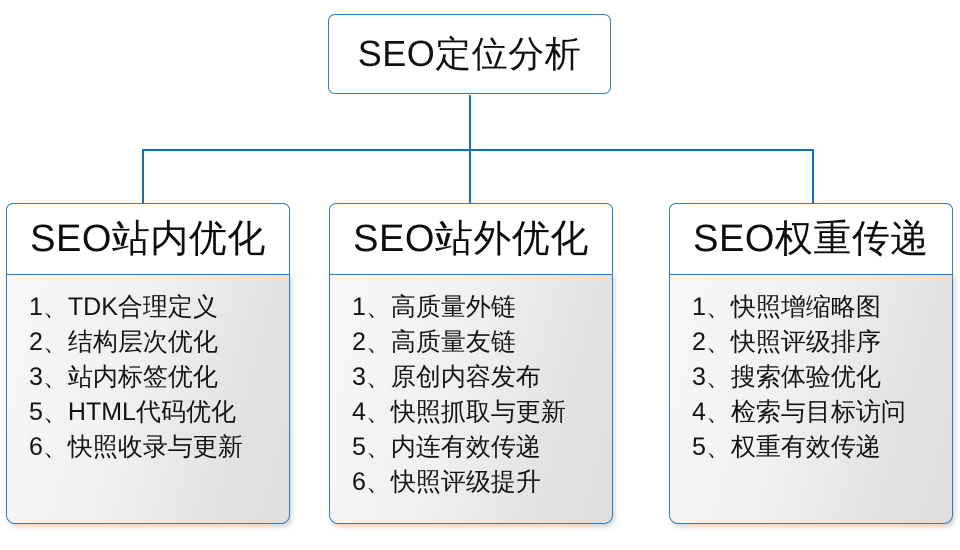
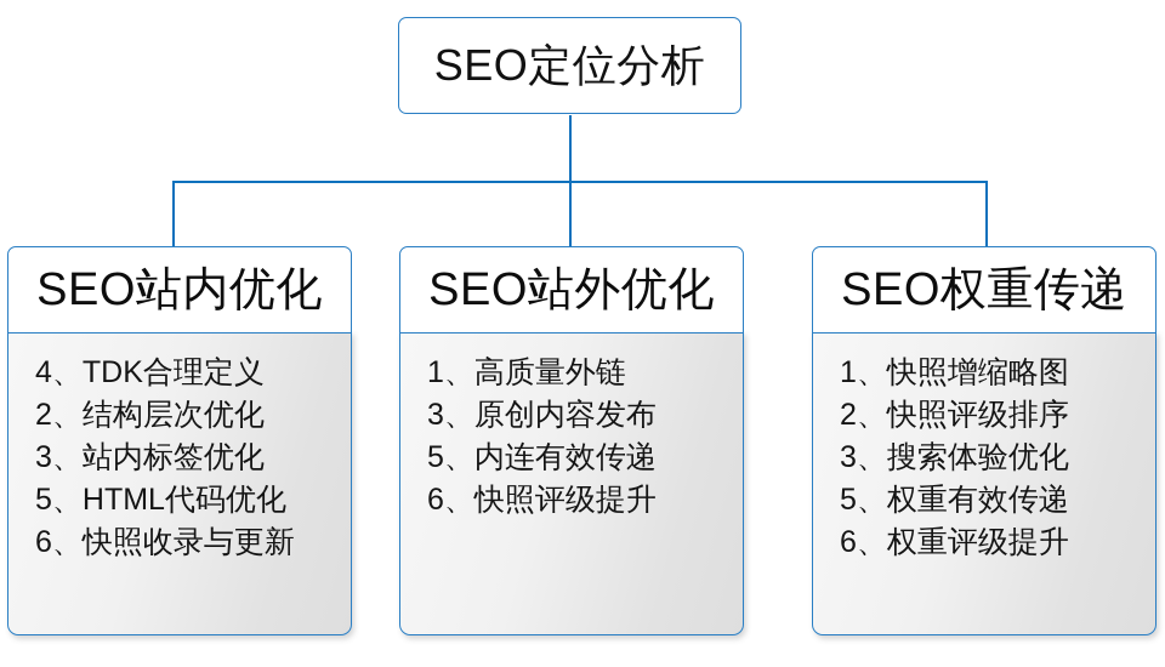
  SEO定位分析
  SEO站内优化
- 1、TDK合理定义
+ 4、TDK合理定义
  2、结构层次优化
  3、站内标签优化
  5、HTML代码优化
  6、快照收录与更新
  SEO站外优化
  1、高质量外链
- 2、高质量友链
  3、原创内容发布
- 4、快照抓取与更新
  5、内连有效传递
  6、快照评级提升
  SEO权重传递
  1、快照增缩略图
  2、快照评级排序
  3、搜索体验优化
- 4、检索与目标访问
  5、权重有效传递
+ 6、权重评级提升
